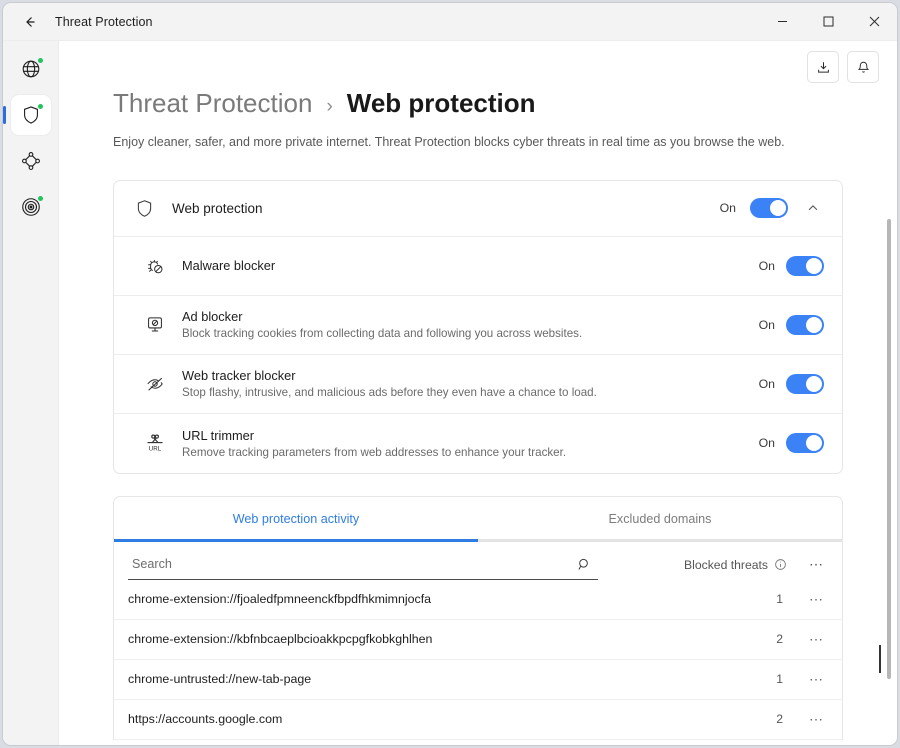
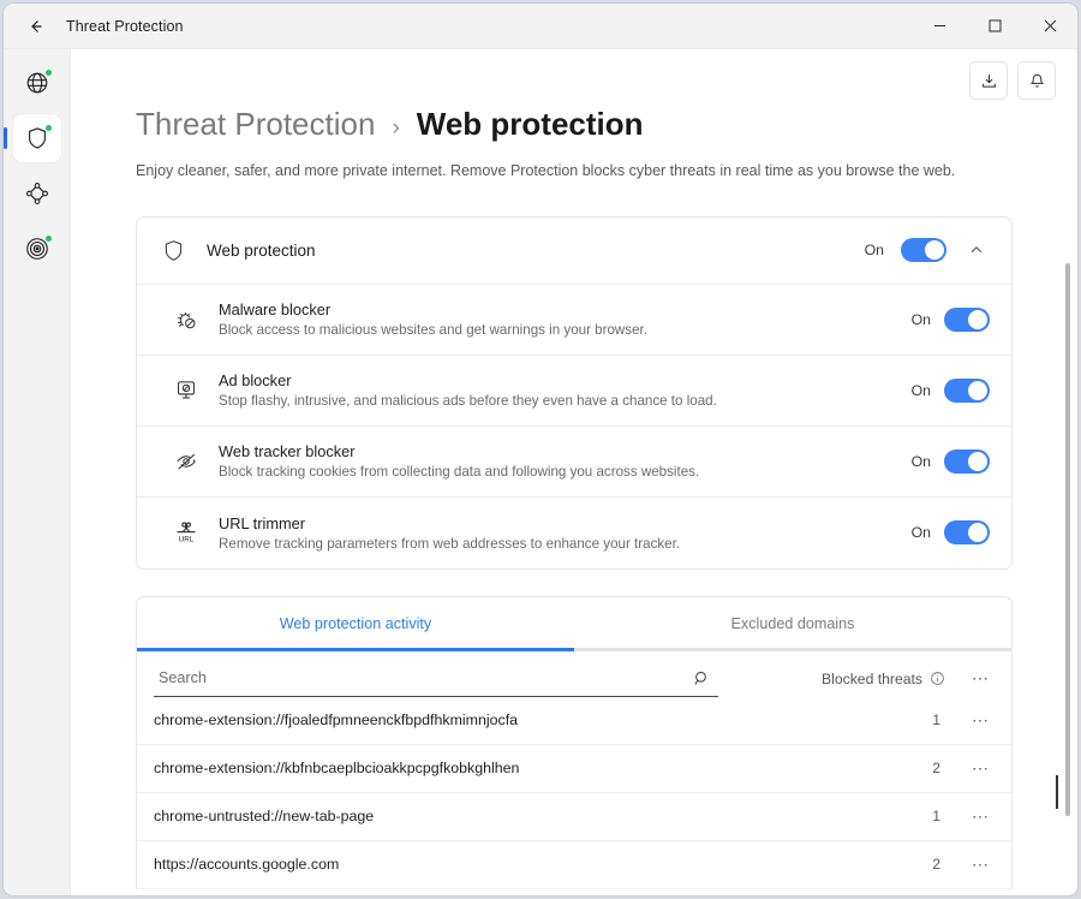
  Threat Protection
  Threat Protection
  ›
  Web protection
- Enjoy cleaner, safer, and more private internet. Threat Protection blocks cyber threats in real time as you browse the web.
+ Enjoy cleaner, safer, and more private internet. Remove Protection blocks cyber threats in real time as you browse the web.
  Web protection
  On
  Malware blocker
+ Block access to malicious websites and get warnings in your browser.
  On
  Ad blocker
- Block tracking cookies from collecting data and following you across websites.
+ Stop flashy, intrusive, and malicious ads before they even have a chance to load.
  On
  Web tracker blocker
- Stop flashy, intrusive, and malicious ads before they even have a chance to load.
+ Block tracking cookies from collecting data and following you across websites.
  On
  URL trimmer
  Remove tracking parameters from web addresses to enhance your tracker.
  On
  Web protection activity
  Excluded domains
  Search
  Blocked threats
  ⋯
  chrome-extension://fjoaledfpmneenckfbpdfhkmimnjocfa
  1
  ⋯
  chrome-extension://kbfnbcaeplbcioakkpcpgfkobkghlhen
  2
  ⋯
  chrome-untrusted://new-tab-page
  1
  ⋯
  https://accounts.google.com
  2
  ⋯
